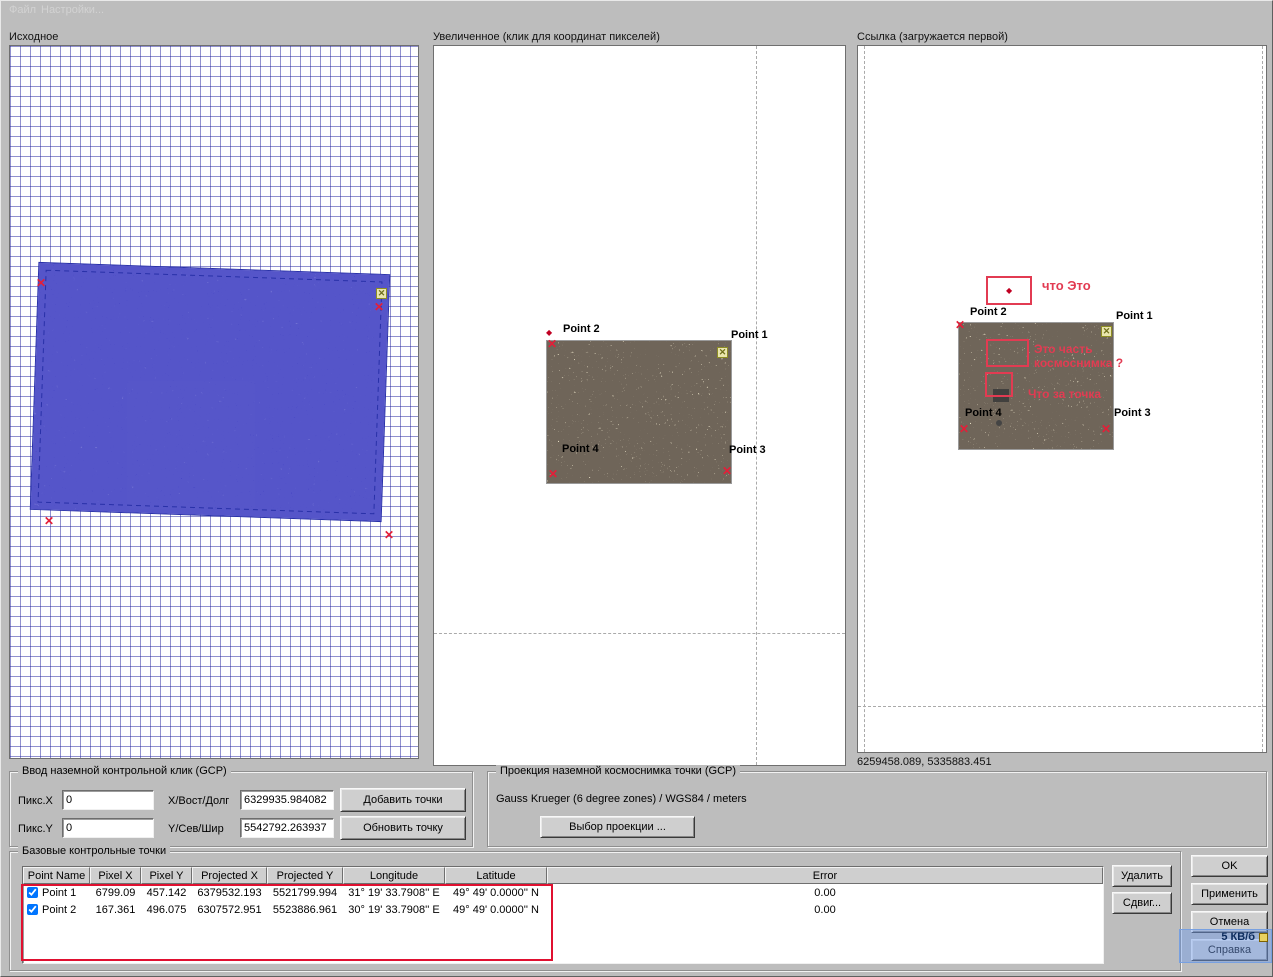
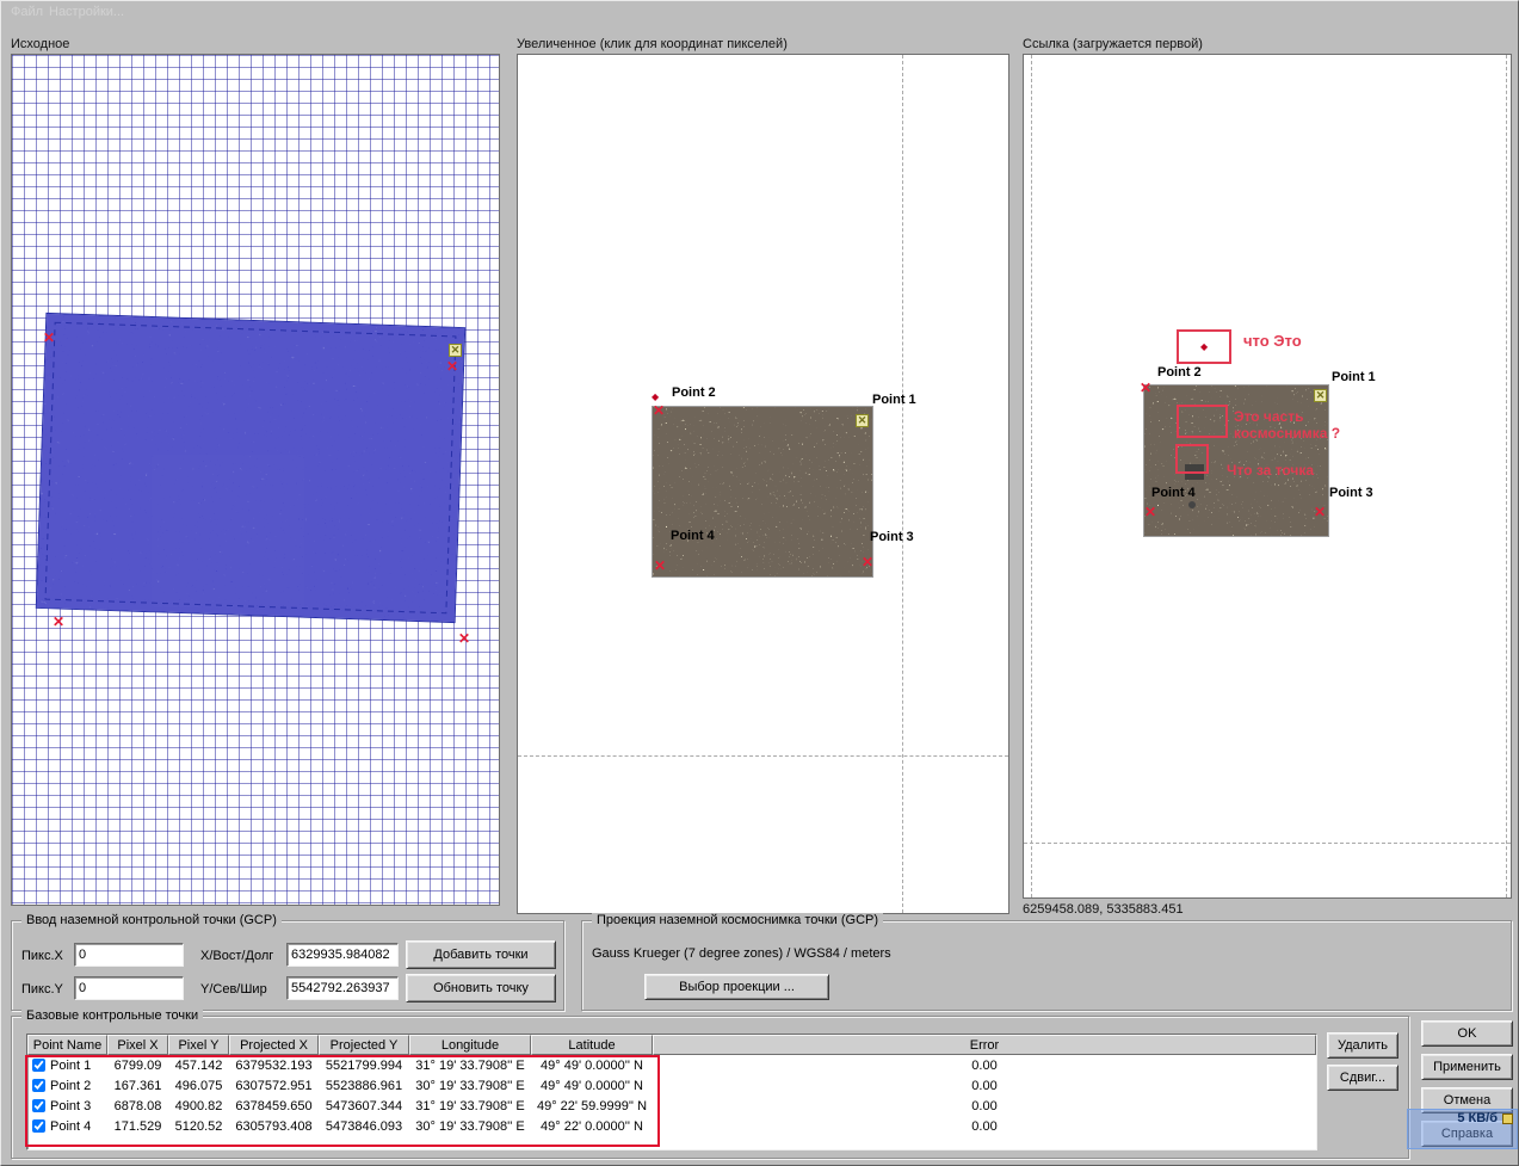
  Исходное
  ✕
  ✕
  ✕
  ✕
  ✕
  Увеличенное (клик для координат пикселей)
  ◆
  ✕
  Point 2
  ✕
  Point 1
  ✕
  Point 4
  ✕
  Point 3
  Ссылка (загружается первой)
  ◆
  что Это
  ✕
  Point 2
  ✕
  Point 1
  Это часть космоснимка ?
  Что за точка
  Point 4
  ✕
  Point 3
  ✕
  6259458.089, 5335883.451
- Ввод наземной контрольной клик (GCP)
+ Ввод наземной контрольной точки (GCP)
  Пикс.X
  0
  X/Вост/Долг
  6329935.984082
  Добавить точки
  Пикс.Y
  0
  Y/Сев/Шир
  5542792.263937
  Обновить точку
  Проекция наземной космоснимка точки (GCP)
- Gauss Krueger (6 degree zones) / WGS84 / meters
+ Gauss Krueger (7 degree zones) / WGS84 / meters
  Выбор проекции ...
  Базовые контрольные точки
  Point Name	Pixel X	Pixel Y	Projected X	Projected Y	Longitude	Latitude	Error
  Point 1	6799.09	457.142	6379532.193	5521799.994	31° 19' 33.7908'' E	49° 49' 0.0000'' N	0.00
  Point 2	167.361	496.075	6307572.951	5523886.961	30° 19' 33.7908'' E	49° 49' 0.0000'' N	0.00
+ Point 3	6878.08	4900.82	6378459.650	5473607.344	31° 19' 33.7908'' E	49° 22' 59.9999'' N	0.00
+ Point 4	171.529	5120.52	6305793.408	5473846.093	30° 19' 33.7908'' E	49° 22' 0.0000'' N	0.00
  Удалить
  Сдвиг...
  OK
  Применить
  Отмена
  Справка
  5 КВ/б
